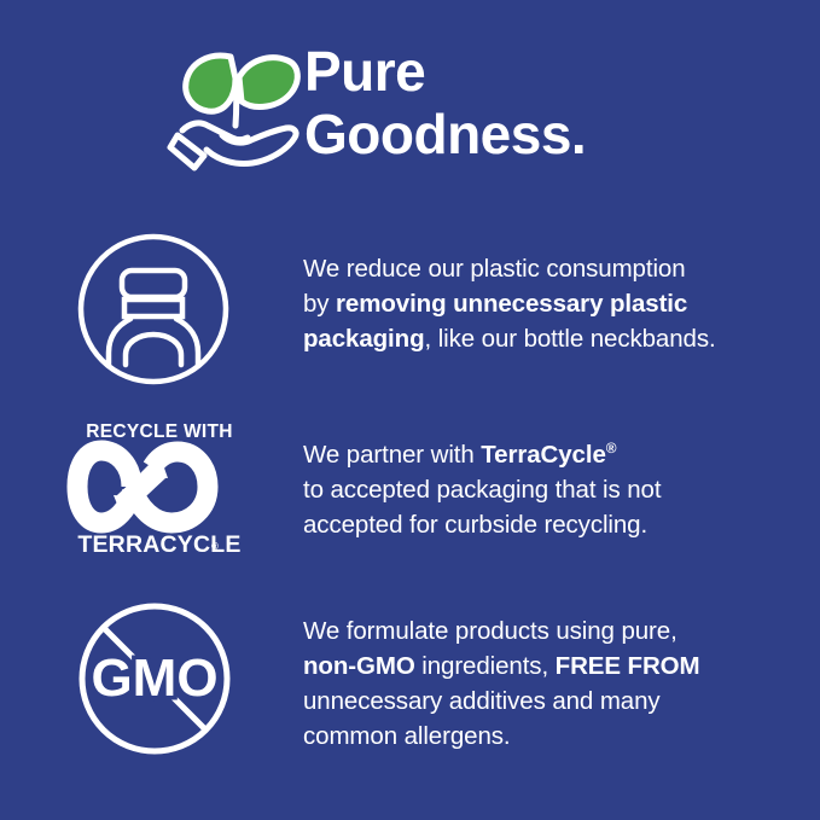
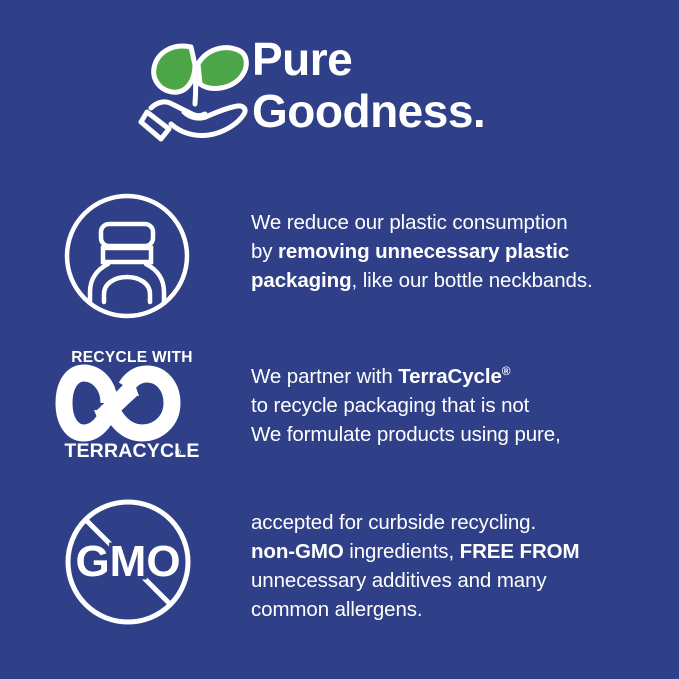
  Pure
  Goodness.
  We reduce our plastic consumption
  by removing unnecessary plastic
  packaging, like our bottle neckbands.
  RECYCLE WITH
  ®
  TERRACYCLE
  We partner with TerraCycle®
- to accepted packaging that is not
+ to recycle packaging that is not
- accepted for curbside recycling.
+ We formulate products using pure,
  GMO
- We formulate products using pure,
+ accepted for curbside recycling.
  non-GMO ingredients, FREE FROM
  unnecessary additives and many
  common allergens.
